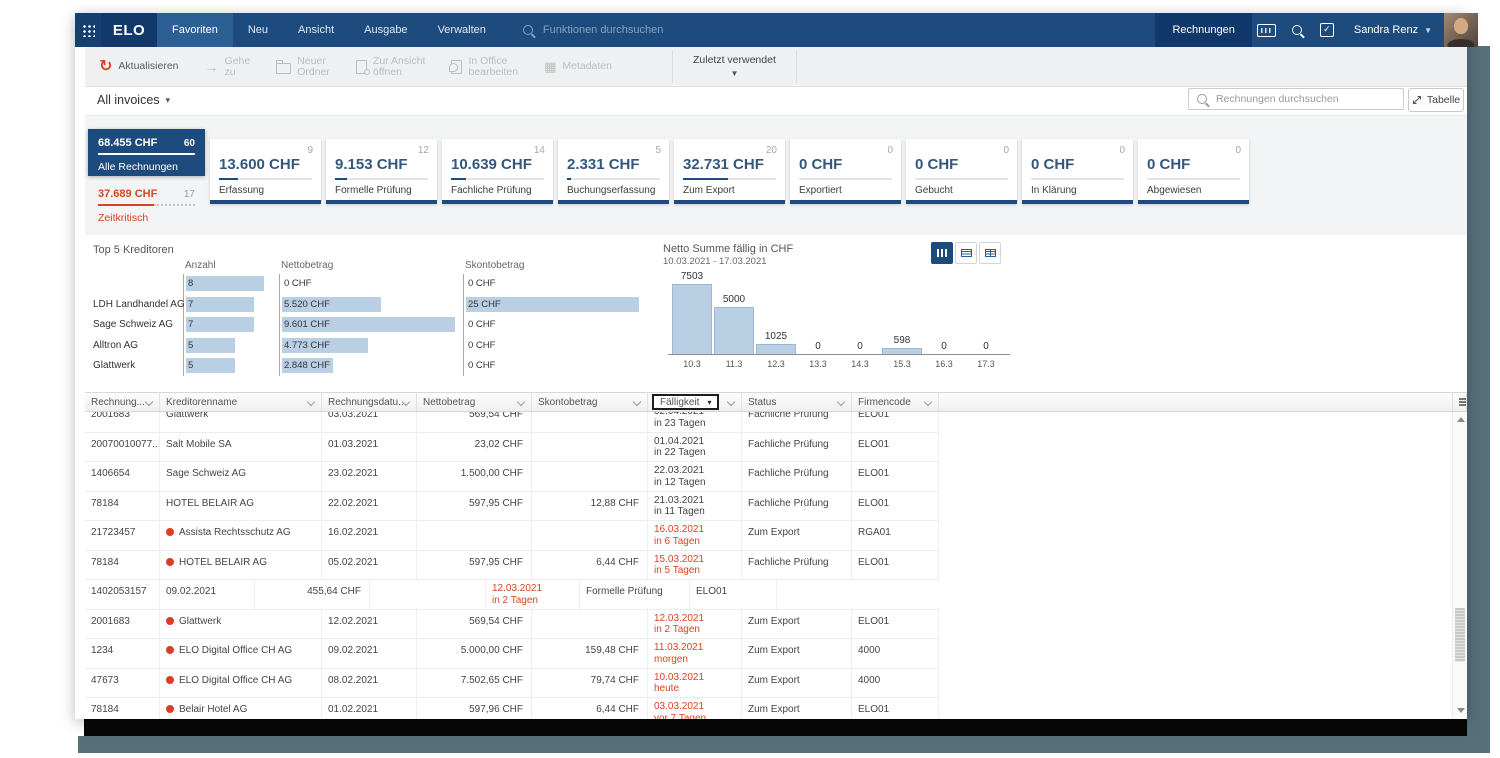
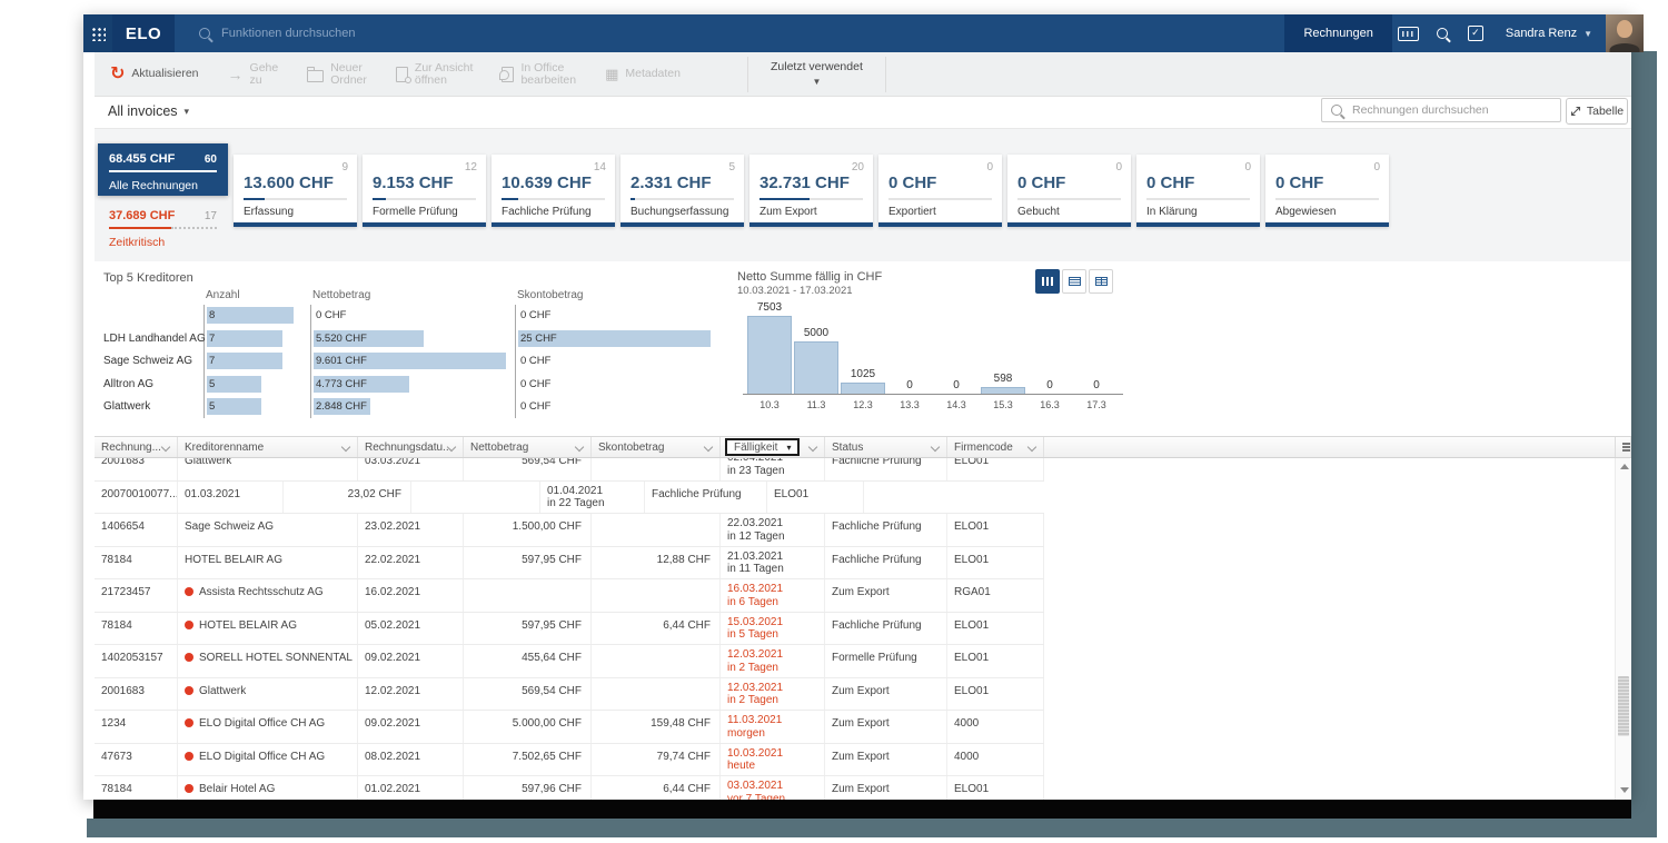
  ELO
- Favoriten
- Neu
- Ansicht
- Ausgabe
- Verwalten
  Funktionen durchsuchen
  Rechnungen
  ✓
  Sandra Renz
  ▼
  ↻
  Aktualisieren
  →
  Gehe
  zu
  Neuer
  Ordner
  Zur Ansicht
  öffnen
  In Office
  bearbeiten
  ▦
  Metadaten
  Zuletzt verwendet
  ▼
  All invoices
  ▾
  Rechnungen durchsuchen
  Tabelle
  68.455 CHF
  60
  Alle Rechnungen
  37.689 CHF
  17
  Zeitkritisch
  9
  13.600 CHF
  Erfassung
  12
  9.153 CHF
  Formelle Prüfung
  14
  10.639 CHF
  Fachliche Prüfung
  5
  2.331 CHF
  Buchungserfassung
  20
  32.731 CHF
  Zum Export
  0
  0 CHF
  Exportiert
  0
  0 CHF
  Gebucht
  0
  0 CHF
  In Klärung
  0
  0 CHF
  Abgewiesen
  Top 5 Kreditoren
  Anzahl
  Nettobetrag
  Skontobetrag
  8
  0 CHF
  0 CHF
  LDH Landhandel AG
  7
  5.520 CHF
  25 CHF
  Sage Schweiz AG
  7
  9.601 CHF
  0 CHF
  Alltron AG
  5
  4.773 CHF
  0 CHF
  Glattwerk
  5
  2.848 CHF
  0 CHF
  Netto Summe fällig in CHF
  10.03.2021 - 17.03.2021
  7503
  10.3
  5000
  11.3
  1025
  12.3
  0
  13.3
  0
  14.3
  598
  15.3
  0
  16.3
  0
  17.3
  Rechnung...
  Kreditorenname
  Rechnungsdatu...
  Nettobetrag
  Skontobetrag
  Fälligkeit
  ▾
  Status
  Firmencode
  2001683
  Glattwerk
  03.03.2021
  569,54 CHF
  in 23 Tagen
  Fachliche Prüfung
  ELO01
  20070010077...
- Salt Mobile SA
  01.03.2021
  23,02 CHF
  01.04.2021
  in 22 Tagen
  Fachliche Prüfung
  ELO01
  1406654
  Sage Schweiz AG
  23.02.2021
  1.500,00 CHF
  22.03.2021
  in 12 Tagen
  Fachliche Prüfung
  ELO01
  78184
  HOTEL BELAIR AG
  22.02.2021
  597,95 CHF
  12,88 CHF
  21.03.2021
  in 11 Tagen
  Fachliche Prüfung
  ELO01
  21723457
  Assista Rechtsschutz AG
  16.02.2021
  16.03.2021
  in 6 Tagen
  Zum Export
  RGA01
  78184
  HOTEL BELAIR AG
  05.02.2021
  597,95 CHF
  6,44 CHF
  15.03.2021
  in 5 Tagen
  Fachliche Prüfung
  ELO01
  1402053157
+ SORELL HOTEL SONNENTAL
  09.02.2021
  455,64 CHF
  12.03.2021
  in 2 Tagen
  Formelle Prüfung
  ELO01
  2001683
  Glattwerk
  12.02.2021
  569,54 CHF
  12.03.2021
  in 2 Tagen
  Zum Export
  ELO01
  1234
  ELO Digital Office CH AG
  09.02.2021
  5.000,00 CHF
  159,48 CHF
  11.03.2021
  morgen
  Zum Export
  4000
  47673
  ELO Digital Office CH AG
  08.02.2021
  7.502,65 CHF
  79,74 CHF
  10.03.2021
  heute
  Zum Export
  4000
  78184
  Belair Hotel AG
  01.02.2021
  597,96 CHF
  6,44 CHF
  03.03.2021
  vor 7 Tagen
  Zum Export
  ELO01
